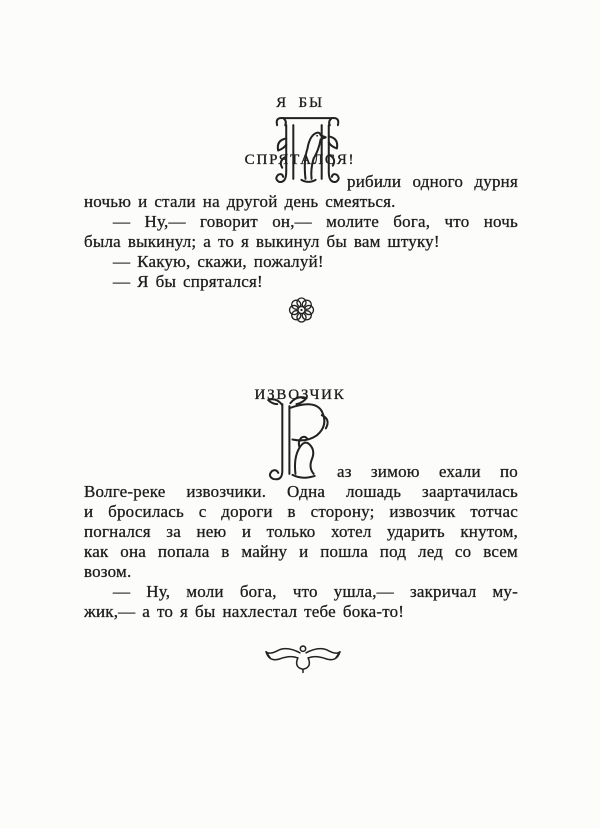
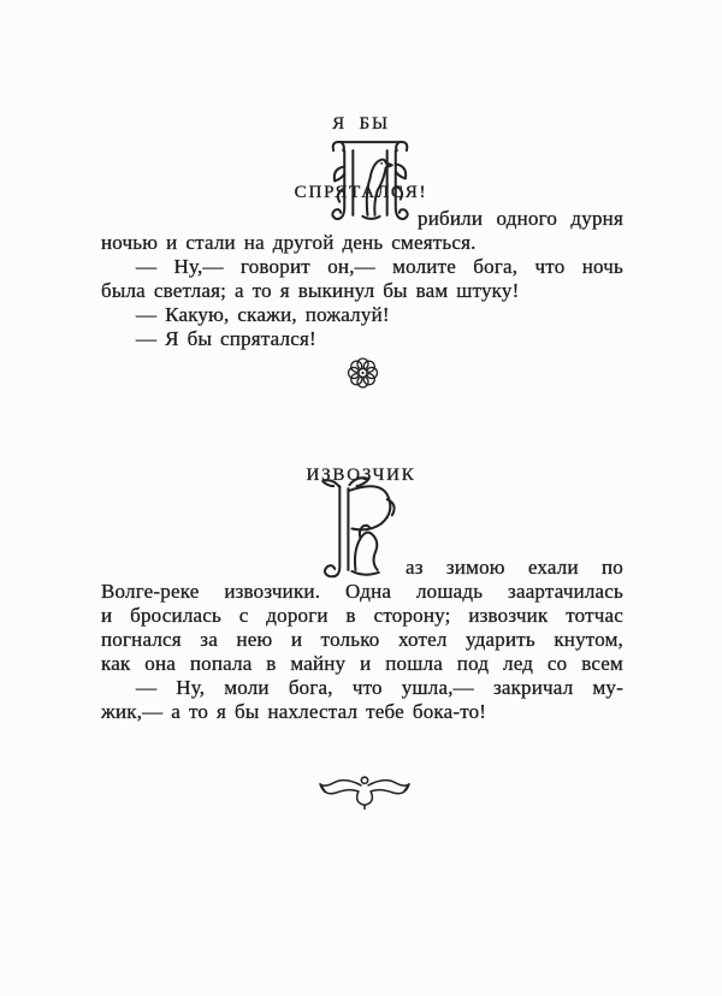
  Я БЫ
  СПРЯТАЛСЯ!
  рибили одного дурня
  ночью и стали на другой день смеяться.
  — Ну,— говорит он,— молите бога, что ночь
- была выкинул; а то я выкинул бы вам штуку!
+ была светлая; а то я выкинул бы вам штуку!
  — Какую, скажи, пожалуй!
  — Я бы спрятался!
  ИЗВОЗЧИК
  аз зимою ехали по
  Волге-реке извозчики. Одна лошадь заартачилась
  и бросилась с дороги в сторону; извозчик тотчас
  погнался за нею и только хотел ударить кнутом,
  как она попала в майну и пошла под лед со всем
- возом.
  — Ну, моли бога, что ушла,— закричал му-
  жик,— а то я бы нахлестал тебе бока-то!
